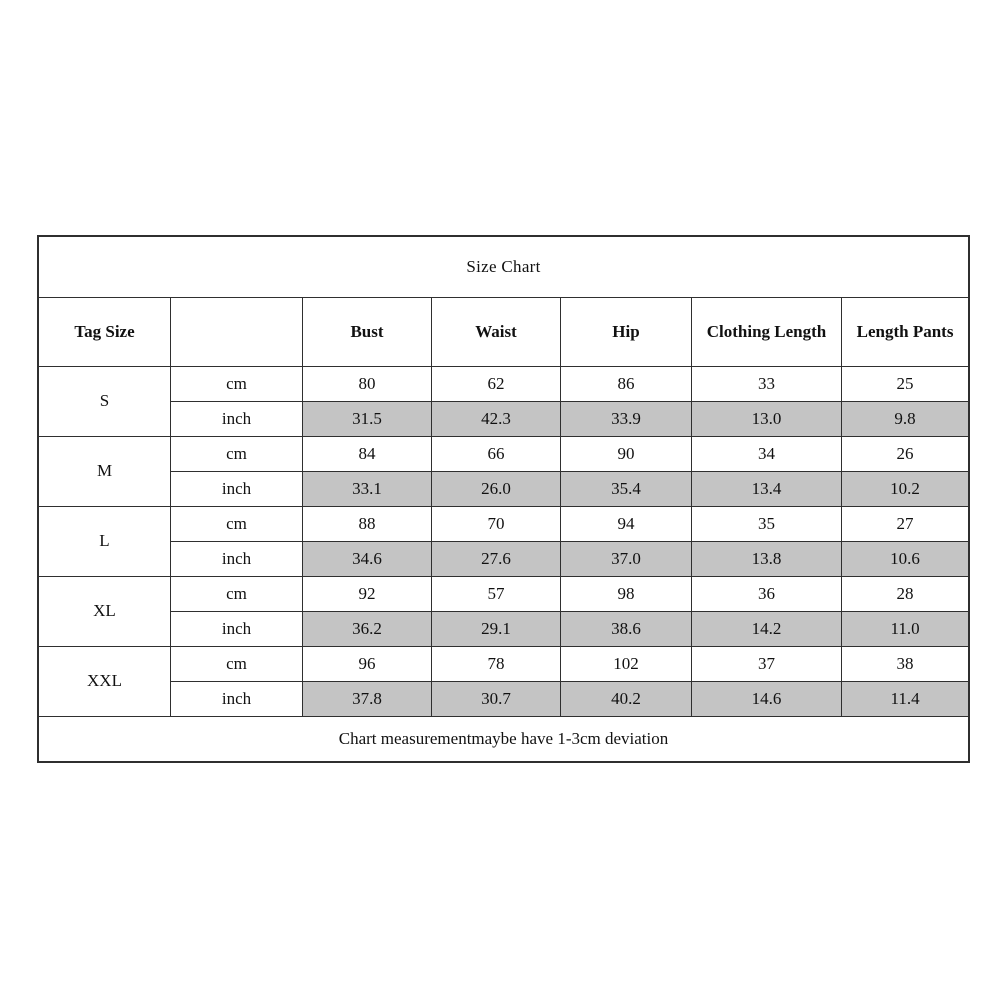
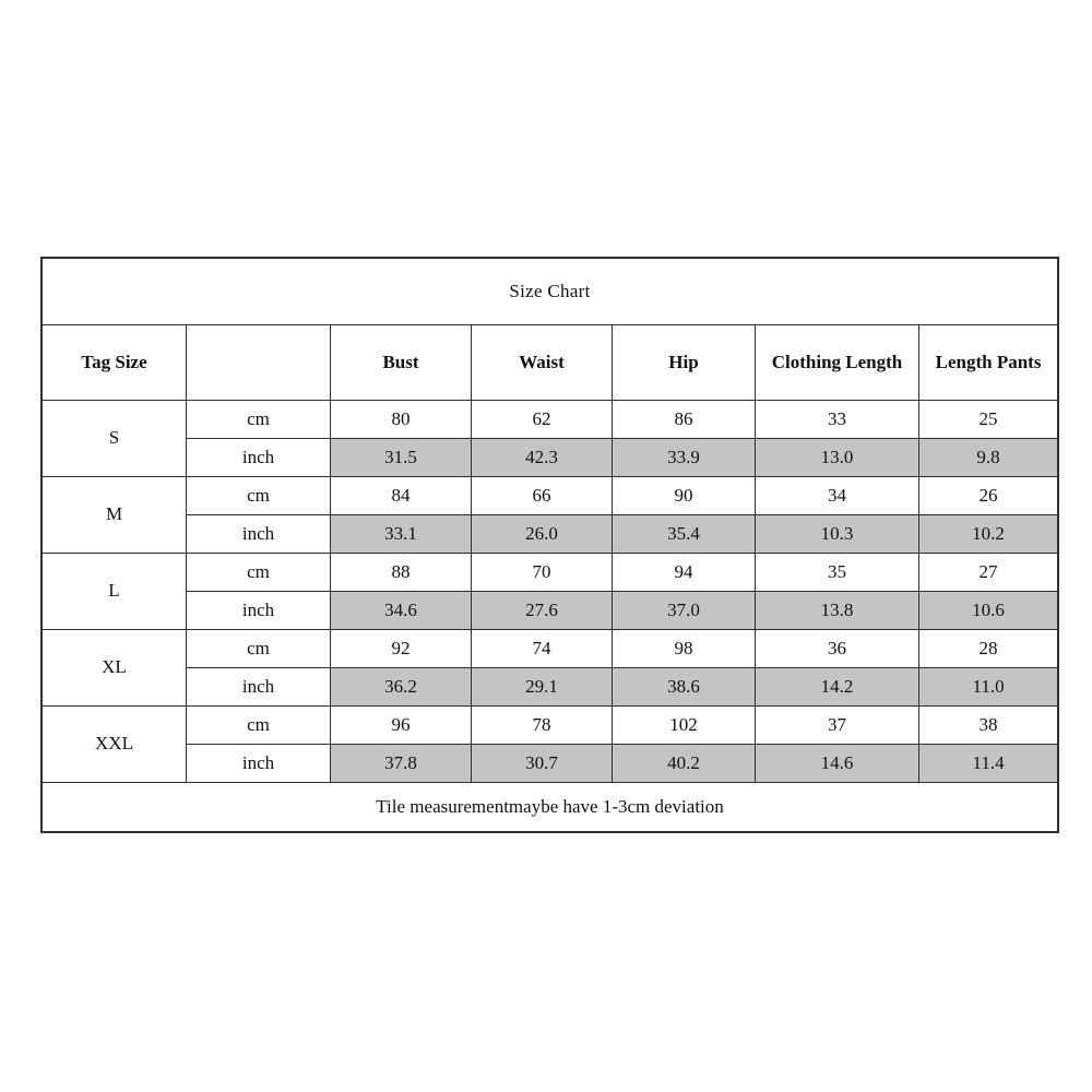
  Size Chart
  Tag Size		Bust	Waist	Hip	Clothing Length	Length Pants
  S	cm	80	62	86	33	25
  inch	31.5	42.3	33.9	13.0	9.8
  M	cm	84	66	90	34	26
- inch	33.1	26.0	35.4	13.4	10.2
+ inch	33.1	26.0	35.4	10.3	10.2
  L	cm	88	70	94	35	27
  inch	34.6	27.6	37.0	13.8	10.6
- XL	cm	92	57	98	36	28
+ XL	cm	92	74	98	36	28
  inch	36.2	29.1	38.6	14.2	11.0
  XXL	cm	96	78	102	37	38
  inch	37.8	30.7	40.2	14.6	11.4
- Chart measurementmaybe have 1-3cm deviation
+ Tile measurementmaybe have 1-3cm deviation
